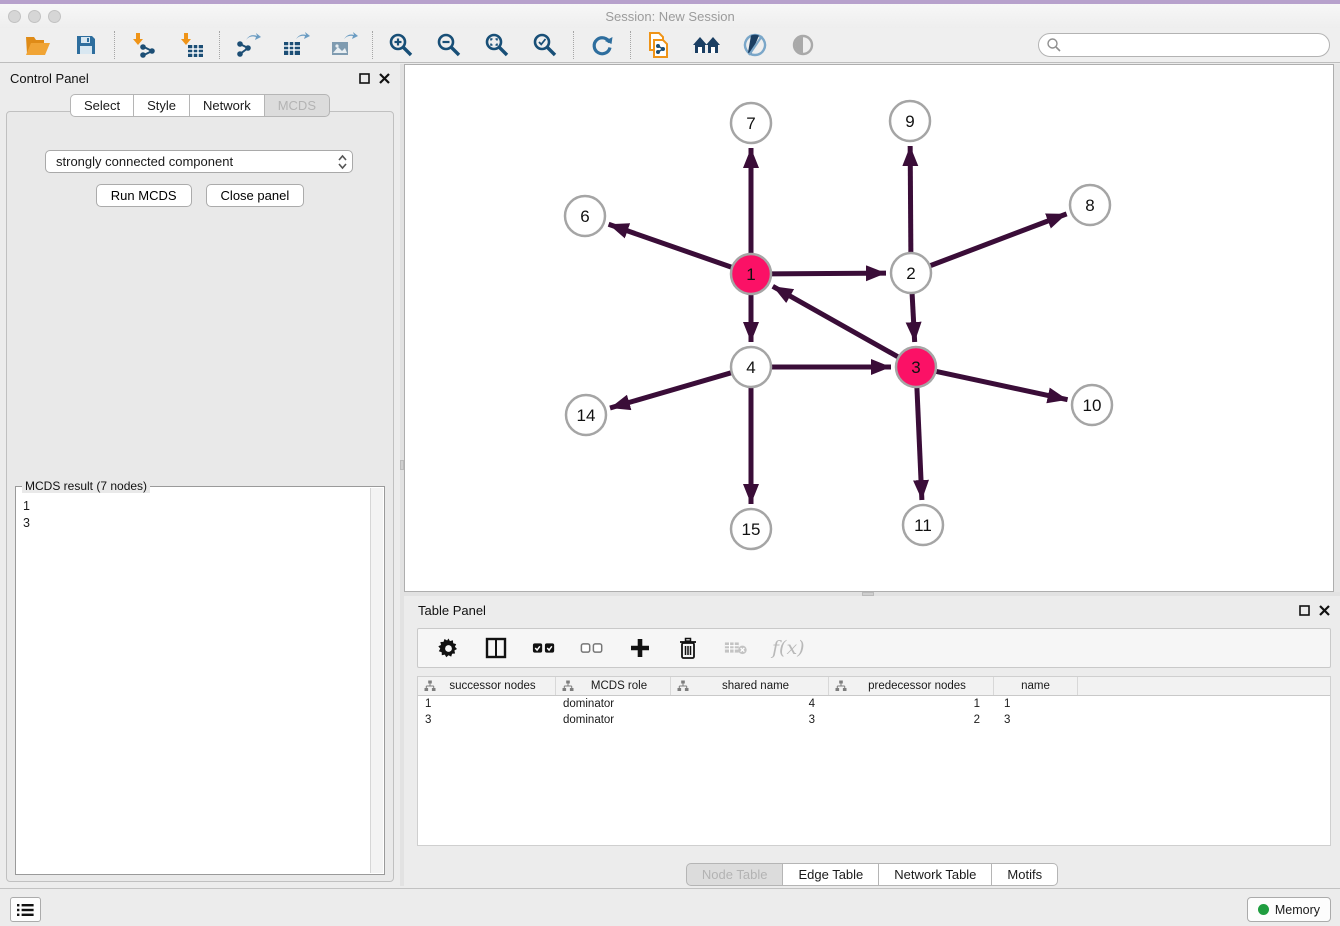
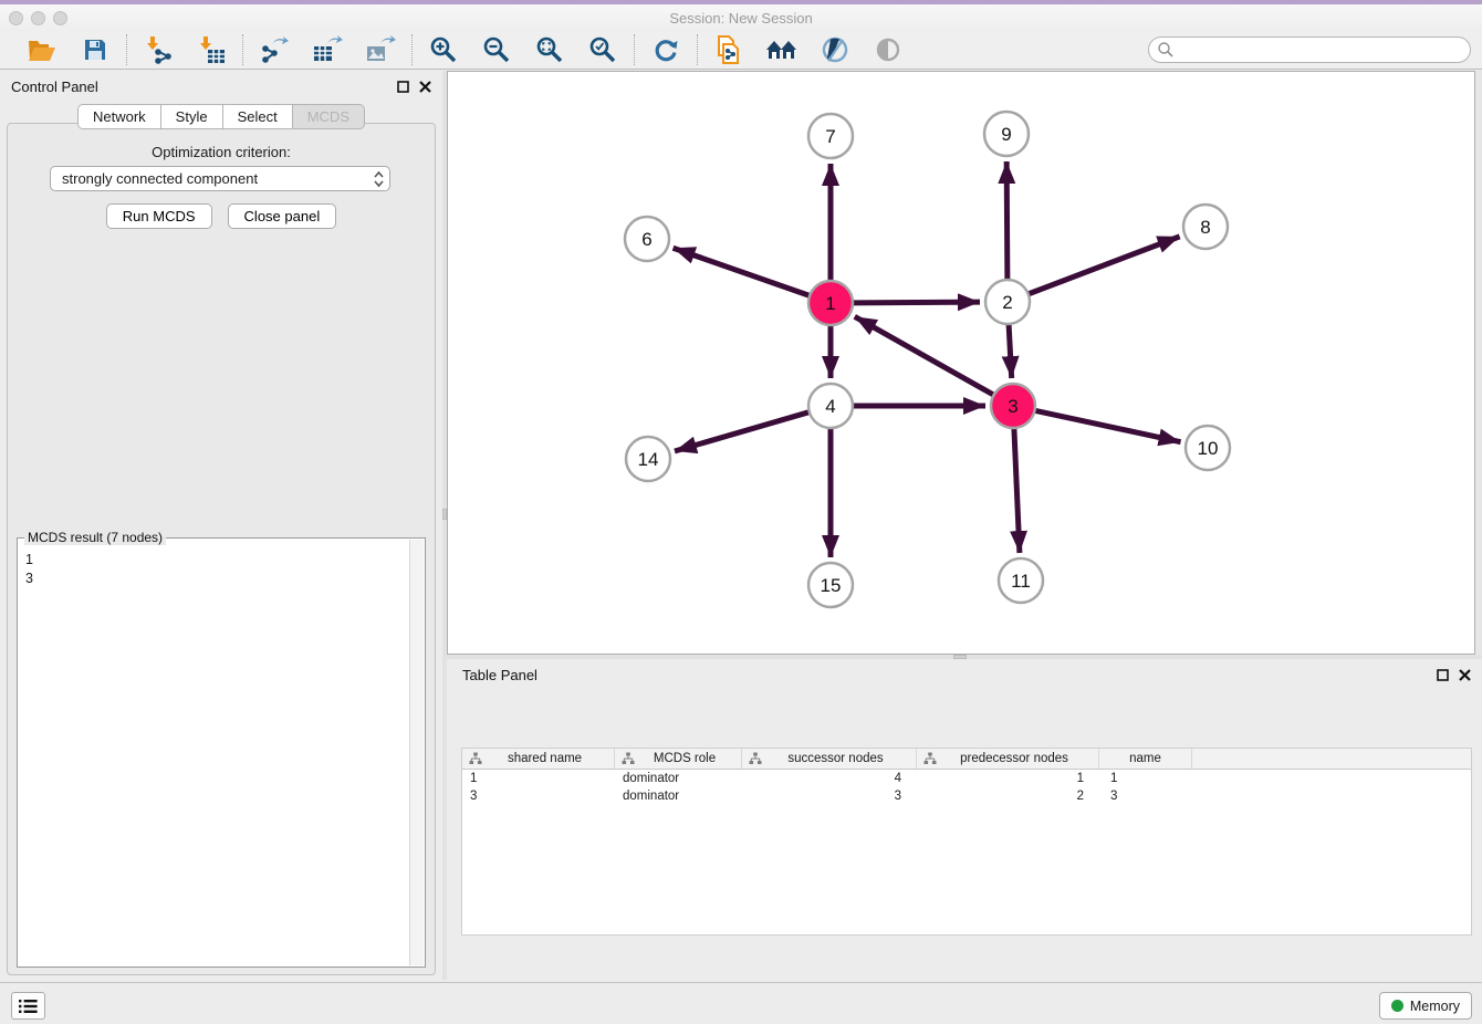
  Session: New Session
  Control Panel
- Select
+ Network
  Style
- Network
+ Select
  MCDS
+ Optimization criterion:
  strongly connected component
  Run MCDS
  Close panel
  MCDS result (7 nodes)
  1
  3
  7
  9
  6
  8
  1
  2
  4
  3
  14
  10
  15
  11
  Table Panel
- f(x)
- successor nodes
+ shared name
  MCDS role
- shared name
+ successor nodes
  predecessor nodes
  name
  1
  dominator
  4
  1
  1
  3
  dominator
  3
  2
  3
- Node Table
- Edge Table
- Network Table
- Motifs
  Memory
